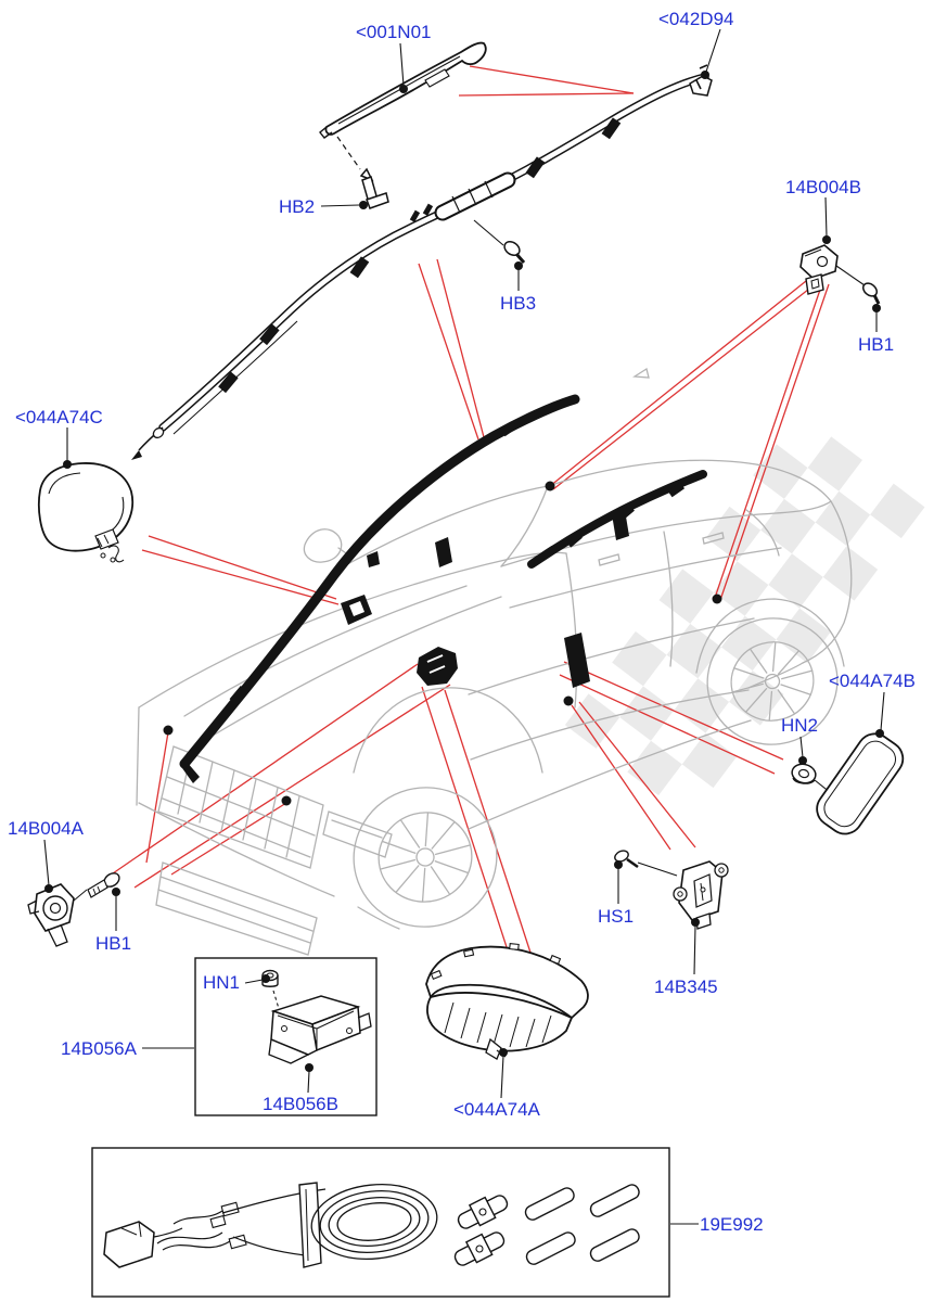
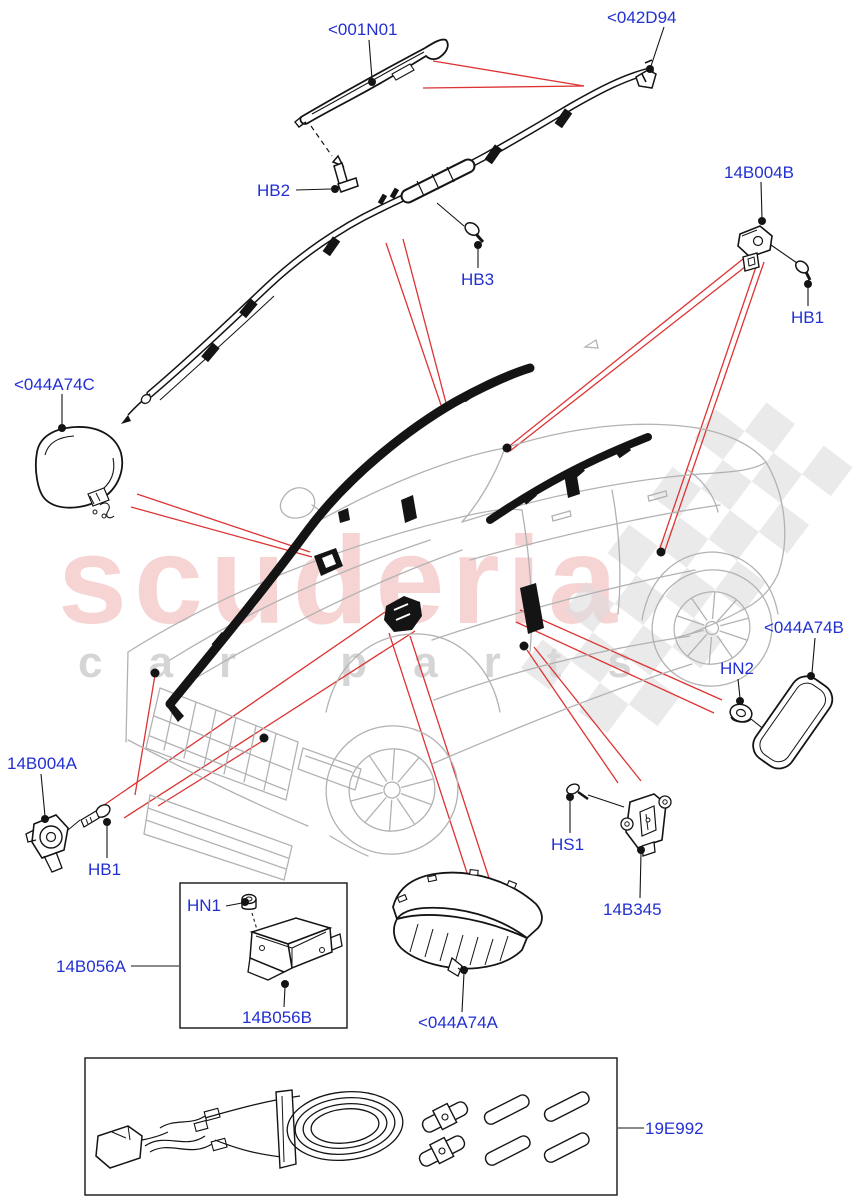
+ scuderia
+ car parts
  <001N01
  <042D94
  HB2
  HB3
  14B004B
  HB1
  <044A74C
  <044A74B
  HN2
  14B004A
  HB1
  HN1
  14B056A
  14B056B
  <044A74A
  HS1
  14B345
  19E992
